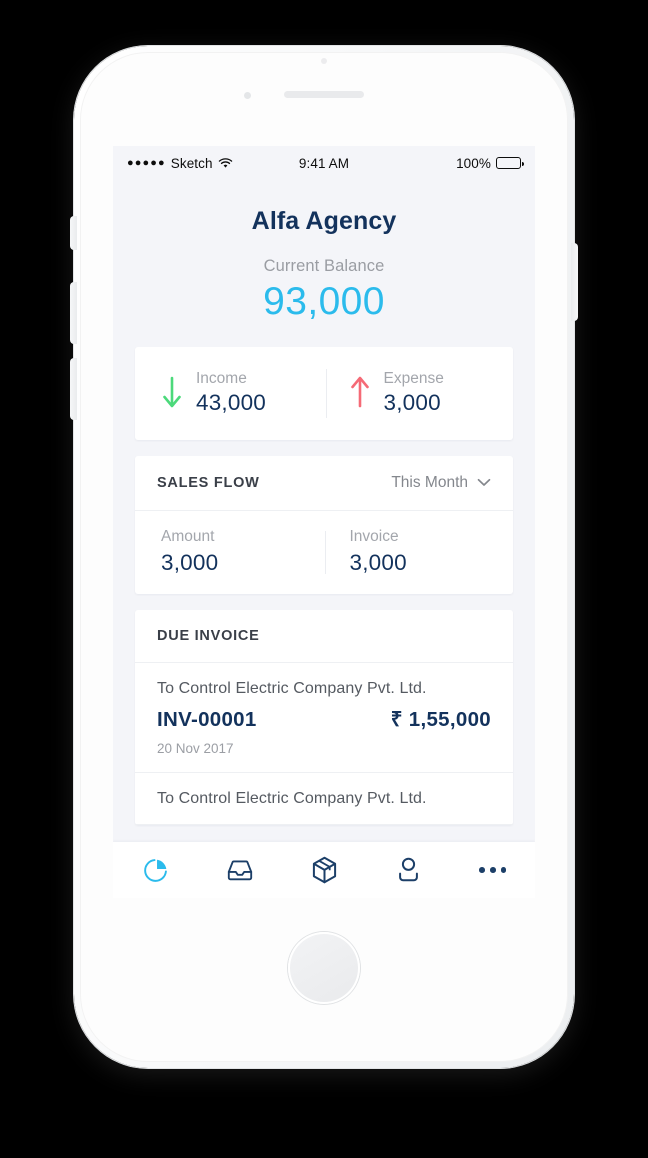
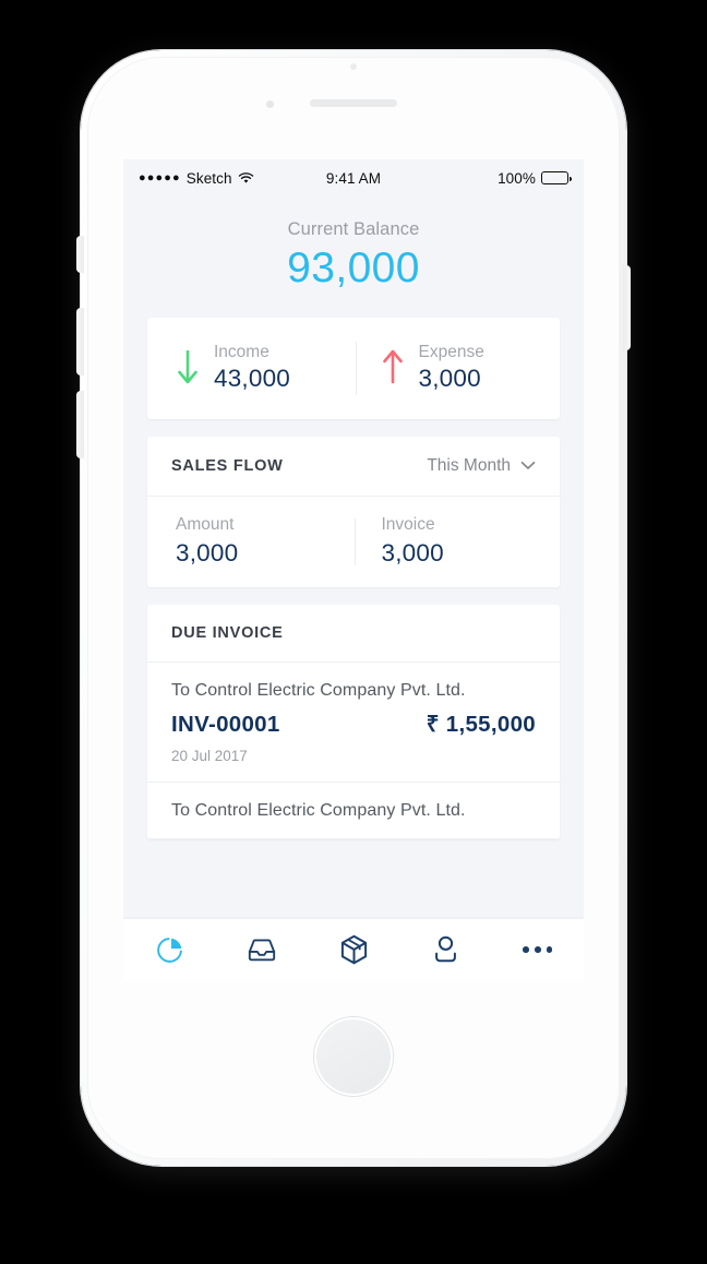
  ●●●●●
  Sketch
  9:41 AM
  100%
- Alfa Agency
  Current Balance
  93,000
  Income
  43,000
  Expense
  3,000
  SALES FLOW
  This Month
  Amount
  3,000
  Invoice
  3,000
  DUE INVOICE
  To Control Electric Company Pvt. Ltd.
  INV-00001
  ₹ 1,55,000
- 20 Nov 2017
+ 20 Jul 2017
  To Control Electric Company Pvt. Ltd.
